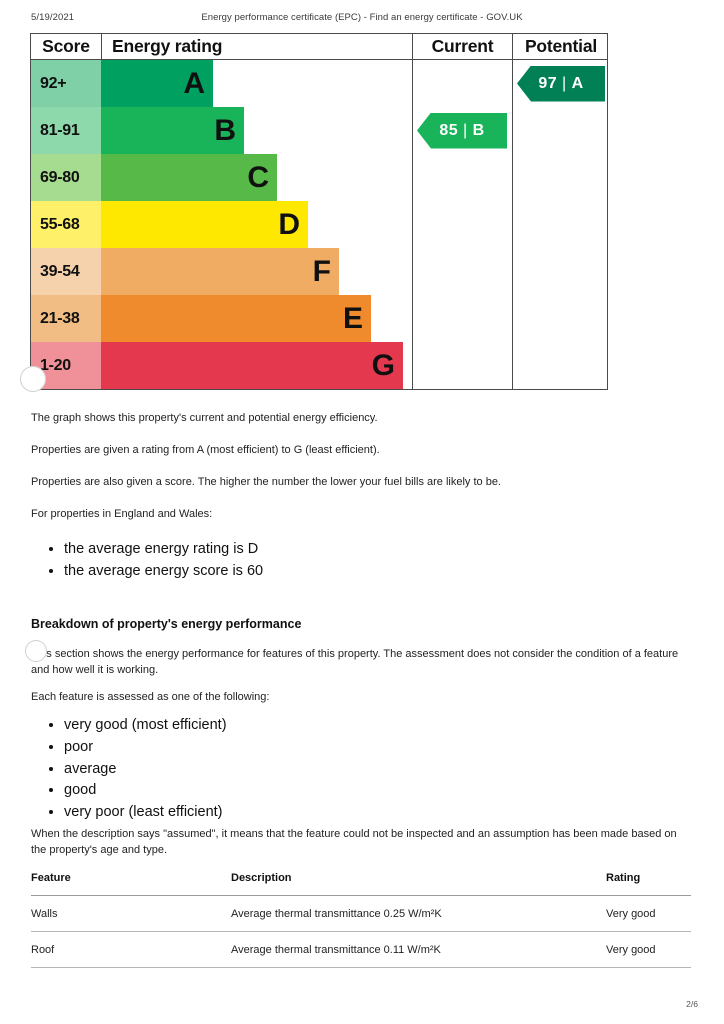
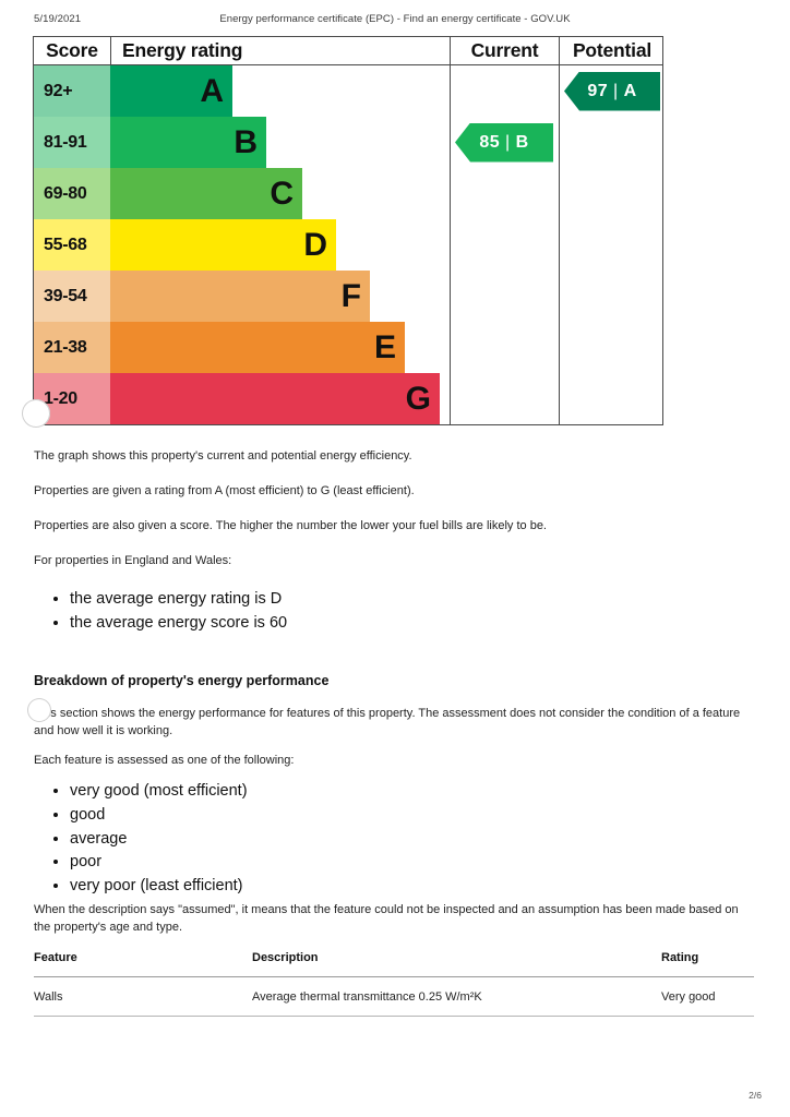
  5/19/2021
  Energy performance certificate (EPC) - Find an energy certificate - GOV.UK
  Score
  Energy rating
  Current
  Potential
  92+
  A
  81-91
  B
  69-80
  C
  55-68
  D
  39-54
  F
  21-38
  E
  1-20
  G
  85
  |
  B
  97
  |
  A
  The graph shows this property's current and potential energy efficiency.
  Properties are given a rating from A (most efficient) to G (least efficient).
  Properties are also given a score. The higher the number the lower your fuel bills are likely to be.
  For properties in England and Wales:
  the average energy rating is D
  the average energy score is 60
  Breakdown of property's energy performance
  s section shows the energy performance for features of this property. The assessment does not consider the condition of a feature and how well it is working.
  Each feature is assessed as one of the following:
  very good (most efficient)
- poor
+ good
  average
- good
+ poor
  very poor (least efficient)
  When the description says "assumed", it means that the feature could not be inspected and an assumption has been made based on the property's age and type.
  Feature	Description	Rating
  Walls	Average thermal transmittance 0.25 W/m²K	Very good
- Roof	Average thermal transmittance 0.11 W/m²K	Very good
  2/6
